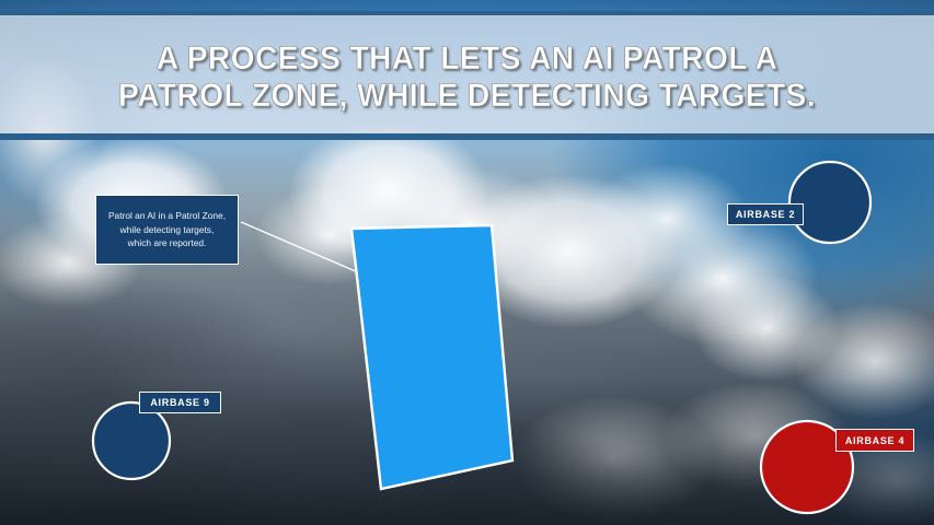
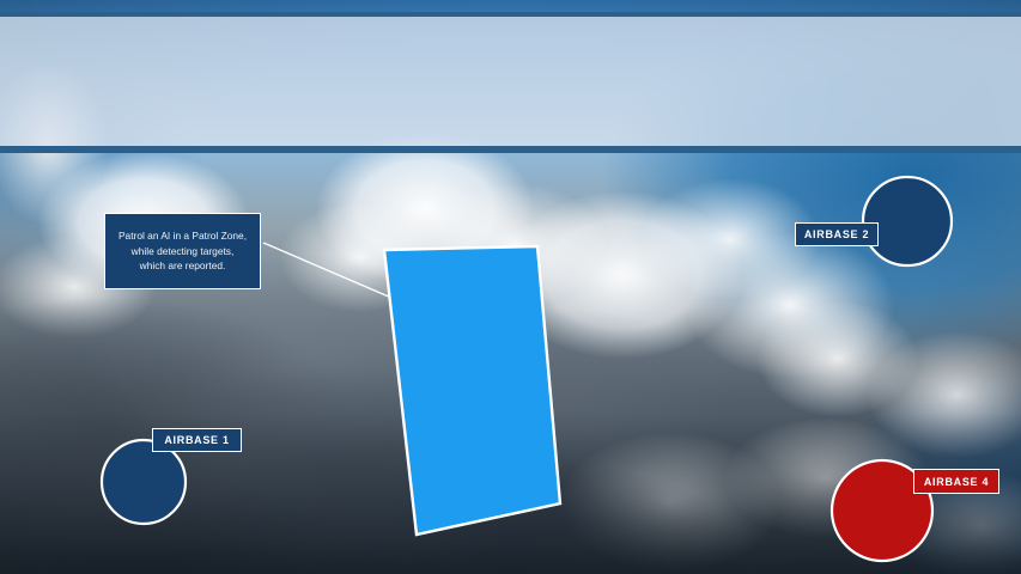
- A PROCESS THAT LETS AN AI PATROL A
- PATROL ZONE, WHILE DETECTING TARGETS.
  Patrol an AI in a Patrol Zone,
  while detecting targets,
  which are reported.
- AIRBASE 9
+ AIRBASE 1
  AIRBASE 2
  AIRBASE 4
